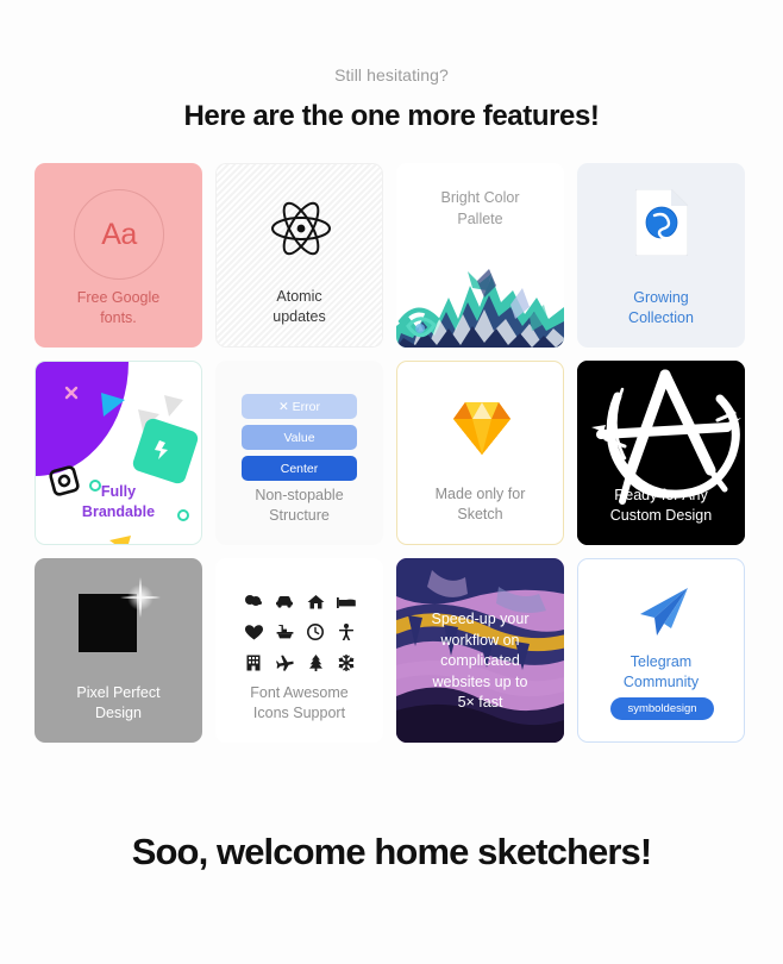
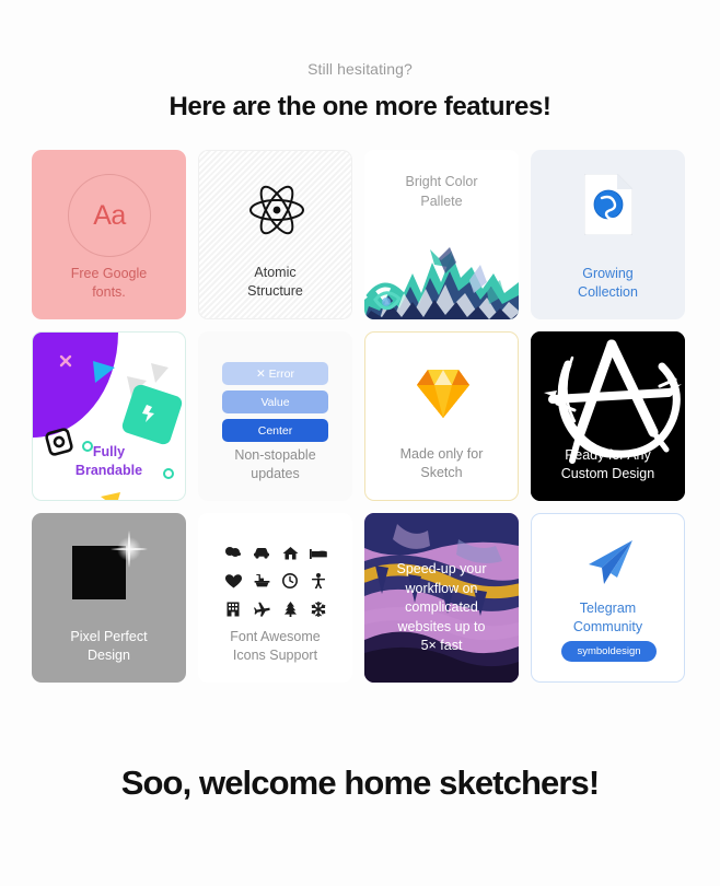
  Still hesitating?
  Here are the one more features!
  Aa
  Free Google
  fonts.
  Atomic
- updates
+ Structure
  Bright Color
  Pallete
  Growing
  Collection
  Fully
  Brandable
  ✕ Error
  Value
  Center
  Non-stopable
- Structure
+ updates
  Made only for
  Sketch
  Ready for Any
  Custom Design
  Pixel Perfect
  Design
  Font Awesome
  Icons Support
  Speed-up your
  workflow on
  complicated
  websites up to
  5× fast
  Telegram
  Community
  symboldesign
  Soo, welcome home sketchers!
